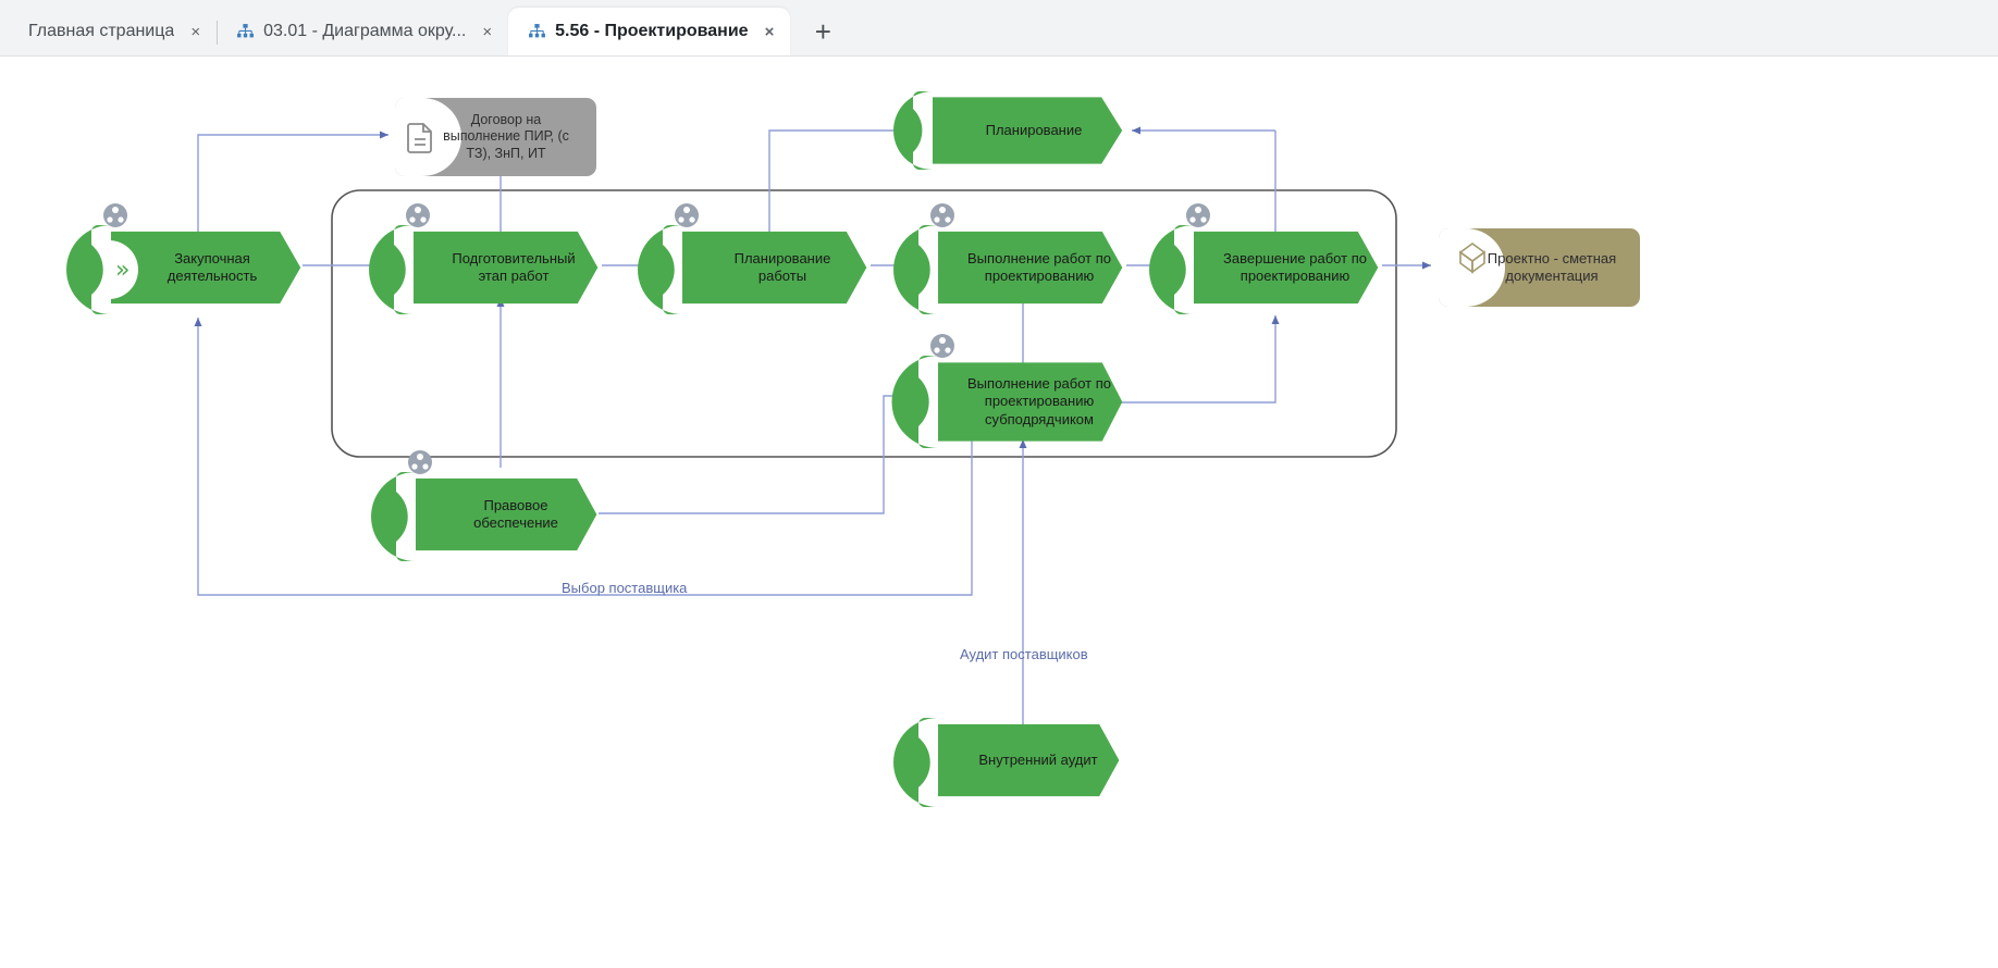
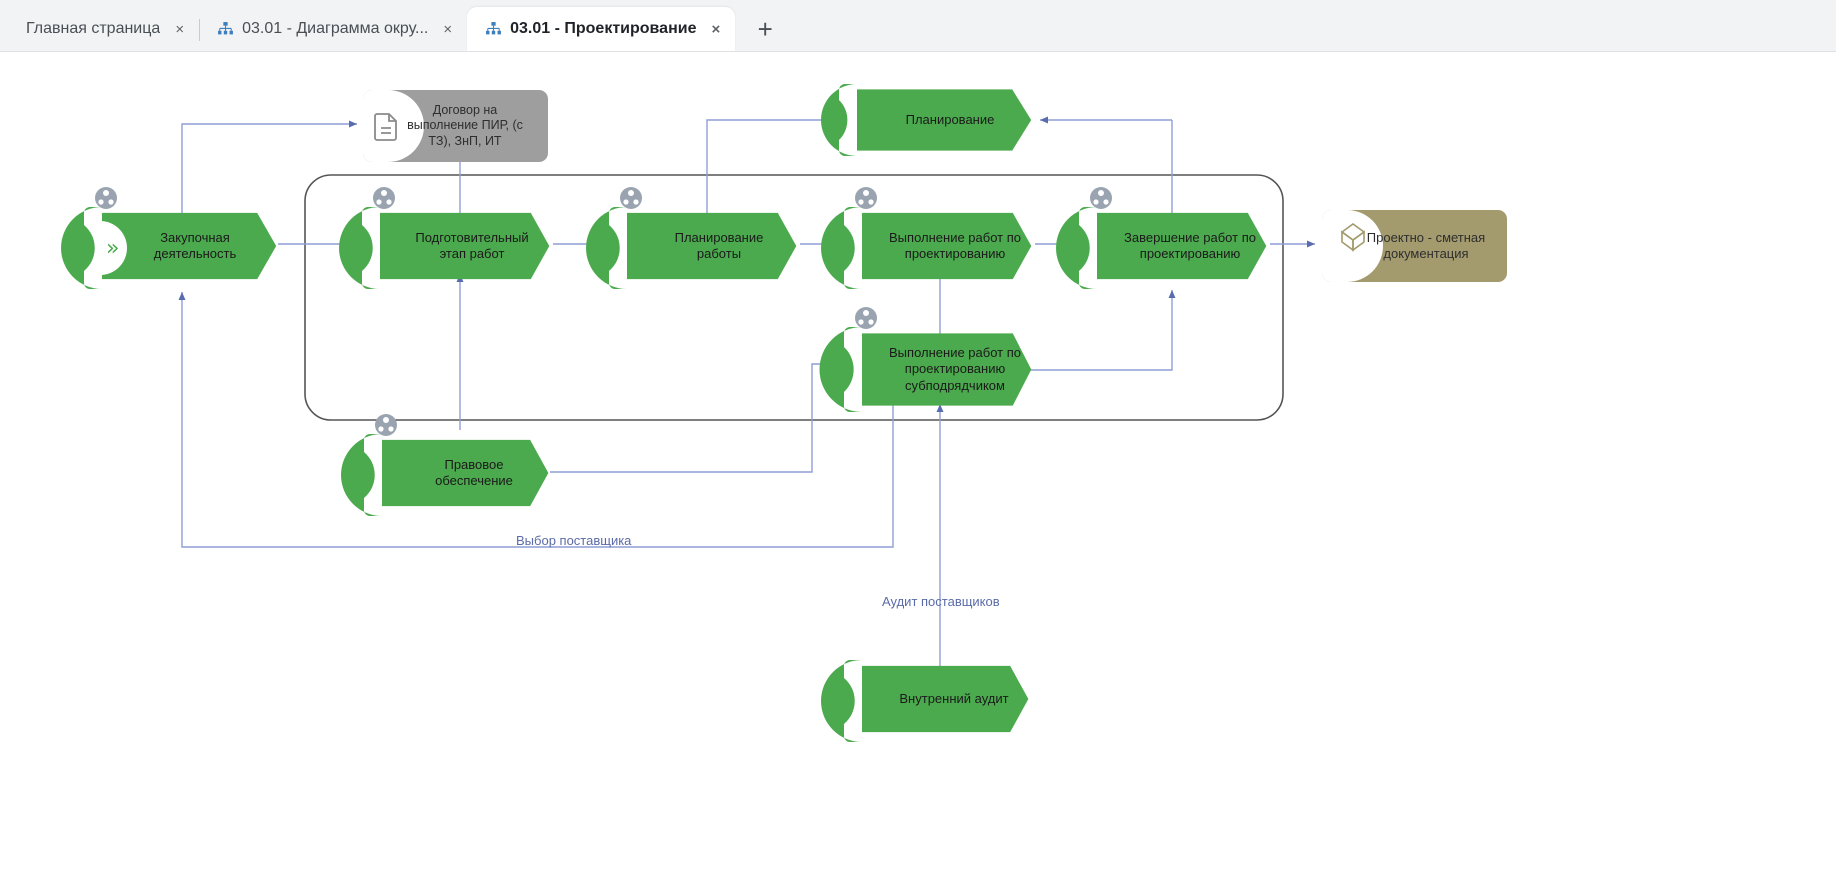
  Главная страница
  ×
  03.01 - Диаграмма окру...
  ×
- 5.56 - Проектирование
+ 03.01 - Проектирование
  ×
  +
  »
  Закупочная
  деятельность
  Договор на
  выполнение ПИР, (с
  ТЗ), ЗнП, ИТ
  Планирование
  Подготовительный
  этап работ
  Планирование
  работы
  Выполнение работ по
  проектированию
  Завершение работ по
  проектированию
  Проектно - сметная
  документация
  Выполнение работ по
  проектированию
  субподрядчиком
  Правовое
  обеспечение
  Внутренний аудит
  Выбор поставщика
  Аудит поставщиков
